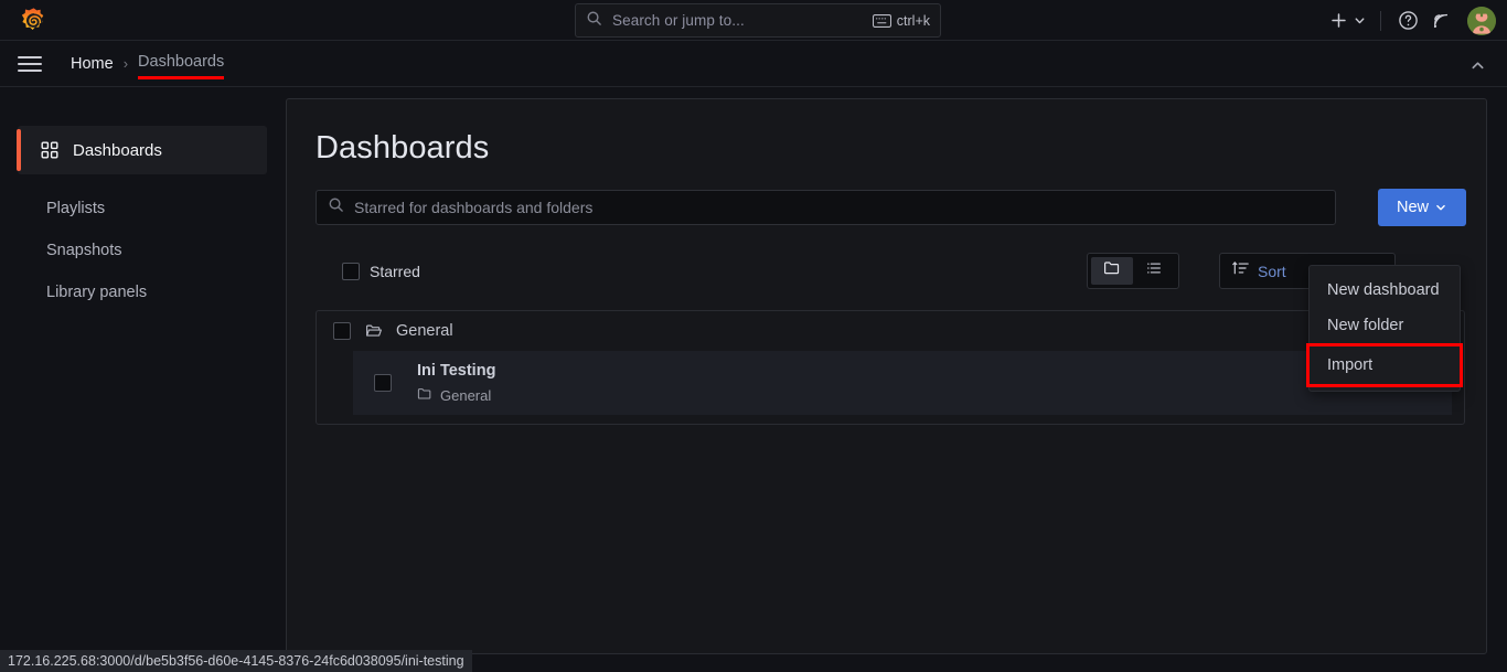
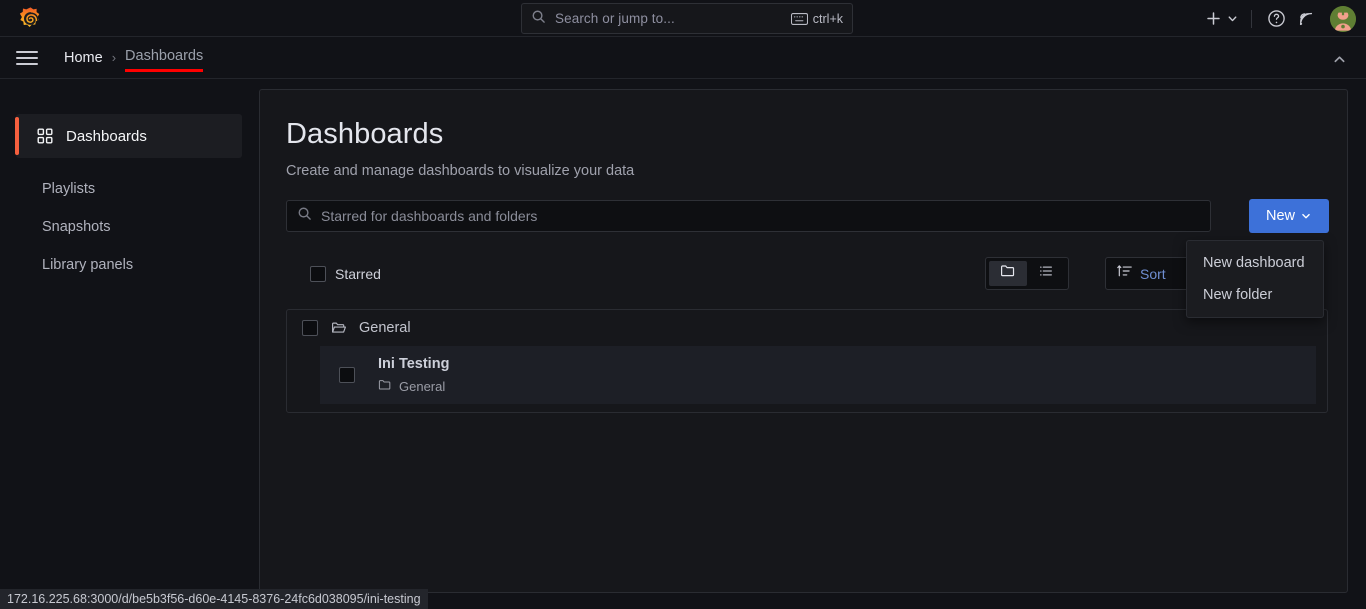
  Search or jump to...
  ctrl+k
  Home
  ›
  Dashboards
  Dashboards
  Playlists
  Snapshots
  Library panels
  Dashboards
+ Create and manage dashboards to visualize your data
  Starred for dashboards and folders
  New
  Starred
  Sort
  General
  Ini Testing
  General
  New dashboard
  New folder
- Import
  172.16.225.68:3000/d/be5b3f56-d60e-4145-8376-24fc6d038095/ini-testing
